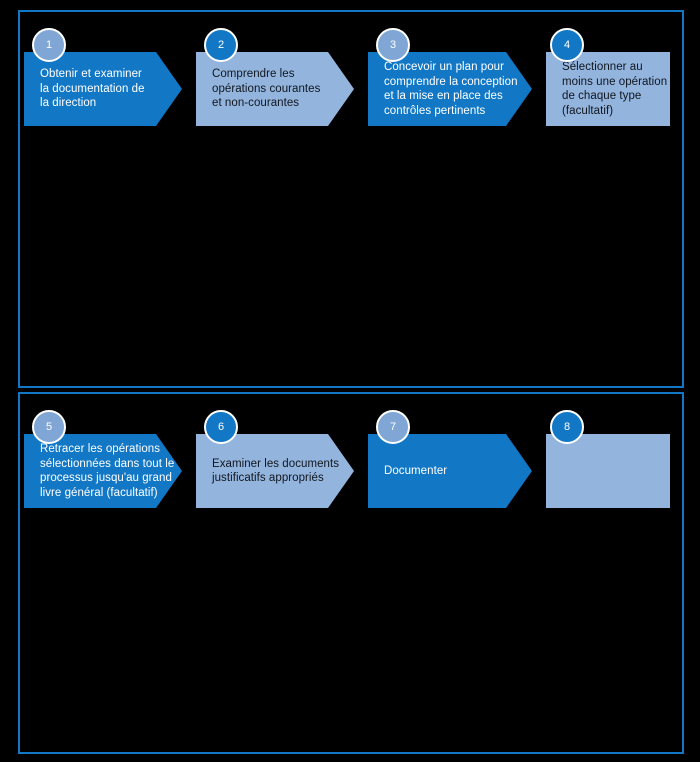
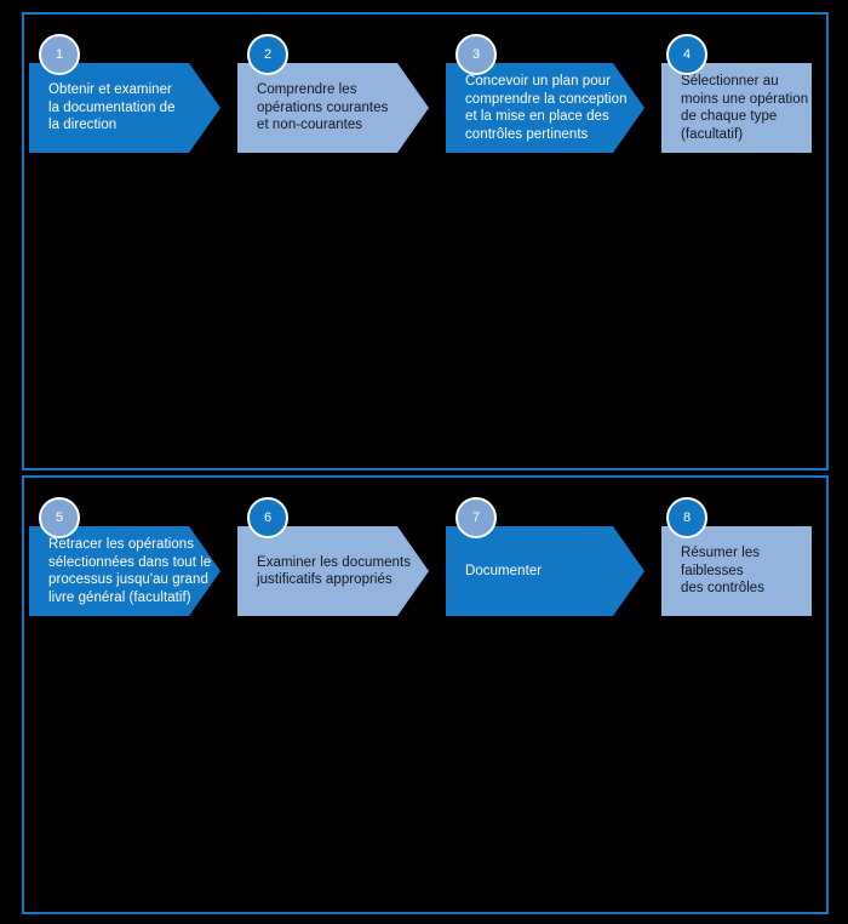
  Obtenir et examiner
  la documentation de
  la direction
  1
  Comprendre les
  opérations courantes
  et non-courantes
  2
  Concevoir un plan pour
  comprendre la conception
  et la mise en place des
  contrôles pertinents
  3
  Sélectionner au
  moins une opération
  de chaque type
  (facultatif)
  4
  Retracer les opérations
  sélectionnées dans tout le
  processus jusqu'au grand
  livre général (facultatif)
  5
  Examiner les documents
  justificatifs appropriés
  6
  Documenter
  7
+ Résumer les faiblesses
+ des contrôles
  8
